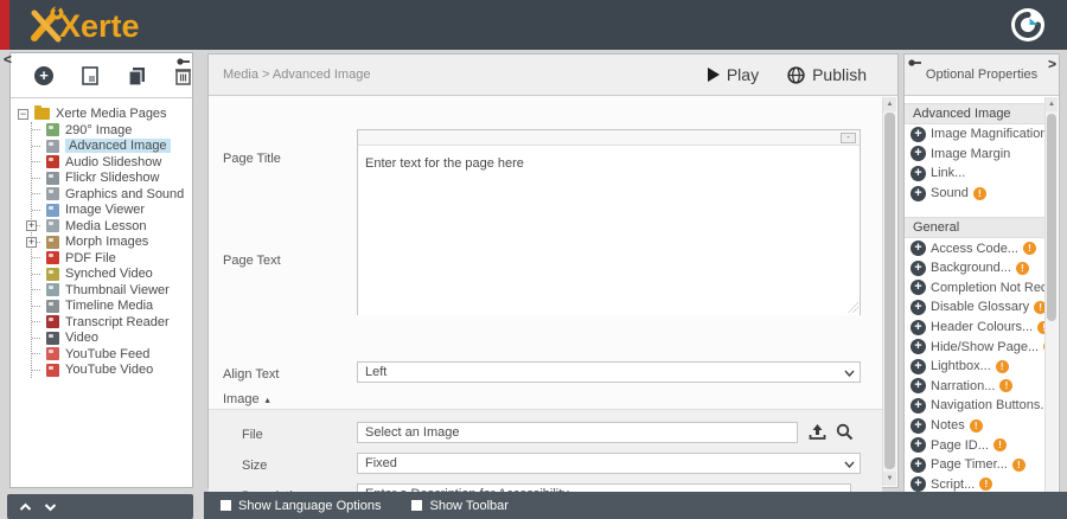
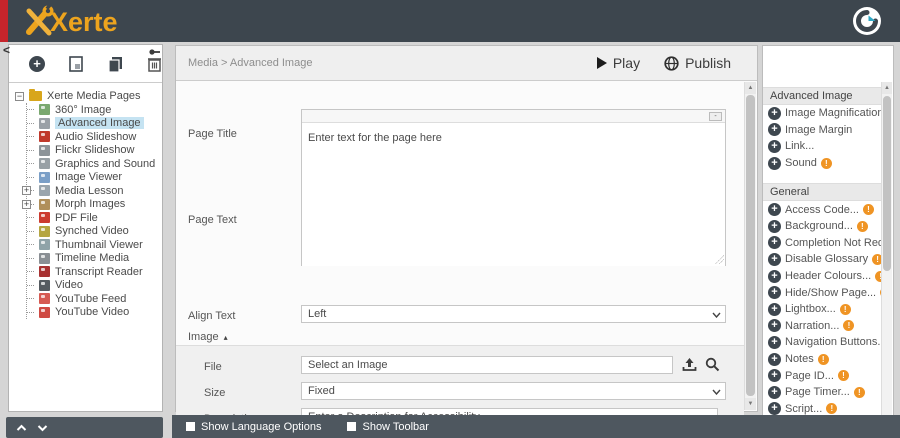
  Xerte
  <
  −
  Xerte Media Pages
- 290° Image
+ 360° Image
  Advanced Image
  Audio Slideshow
  Flickr Slideshow
  Graphics and Sound
  Image Viewer
  +
  Media Lesson
  +
  Morph Images
  PDF File
  Synched Video
  Thumbnail Viewer
  Timeline Media
  Transcript Reader
  Video
  YouTube Feed
  YouTube Video
  Media > Advanced Image
  Play
  Publish
  Page Title
  Page Text
  Enter text for the page here
  Align Text
  Left
  Image
  ▴
  File
  Select an Image
  Size
  Fixed
- Optional Properties
- >
  Advanced Image
  Image Magnificatio
  Image Margin
  Link...
  Sound
  General
  Access Code...
  Background...
  Completion Not Re
  Disable Glossary
  Header Colours...
  Hide/Show Page...
  Lightbox...
  Narration...
  Navigation Buttons.
  Notes
  Page ID...
  Page Timer...
  Script...
  Show Language Options
  Show Toolbar
